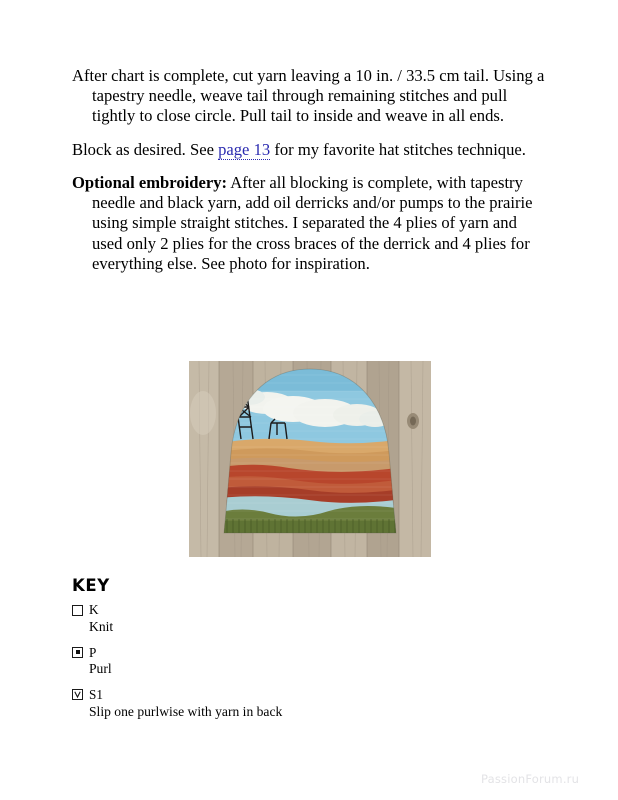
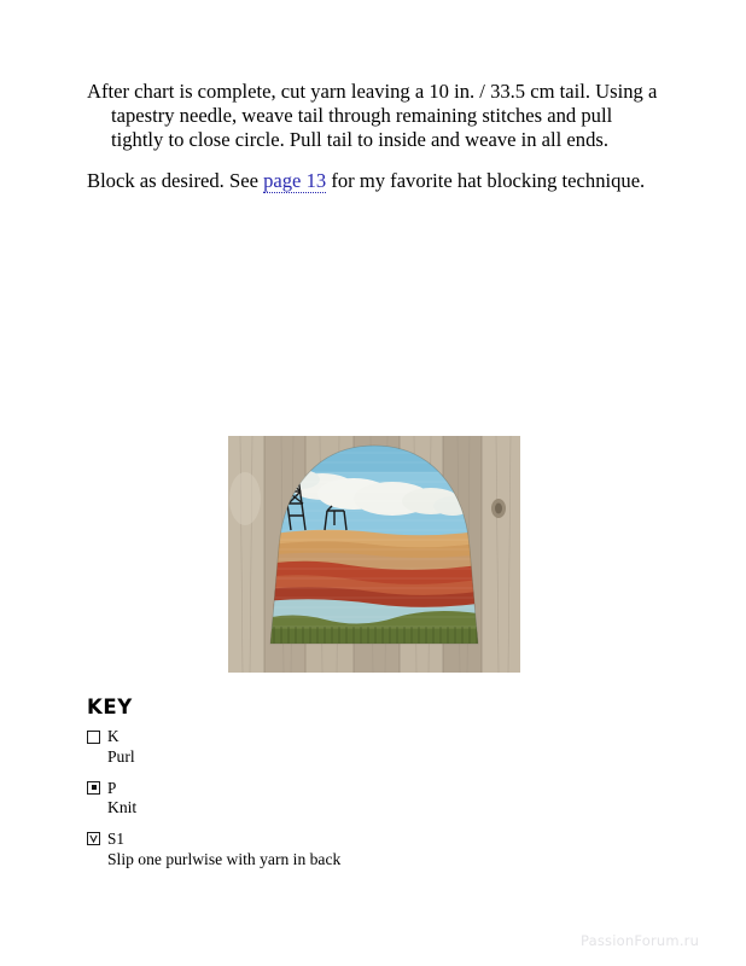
  After chart is complete, cut yarn leaving a 10 in. / 33.5 cm tail. Using a tapestry needle, weave tail through remaining stitches and pull tightly to close circle. Pull tail to inside and weave in all ends.
- Block as desired. See page 13 for my favorite hat stitches technique.
+ Block as desired. See page 13 for my favorite hat blocking technique.
- Optional embroidery: After all blocking is complete, with tapestry needle and black yarn, add oil derricks and/or pumps to the prairie using simple straight stitches. I separated the 4 plies of yarn and used only 2 plies for the cross braces of the derrick and 4 plies for everything else. See photo for inspiration.
  KEY
  K
- Knit
+ Purl
  P
- Purl
+ Knit
  S1
  Slip one purlwise with yarn in back
  PassionForum.ru
